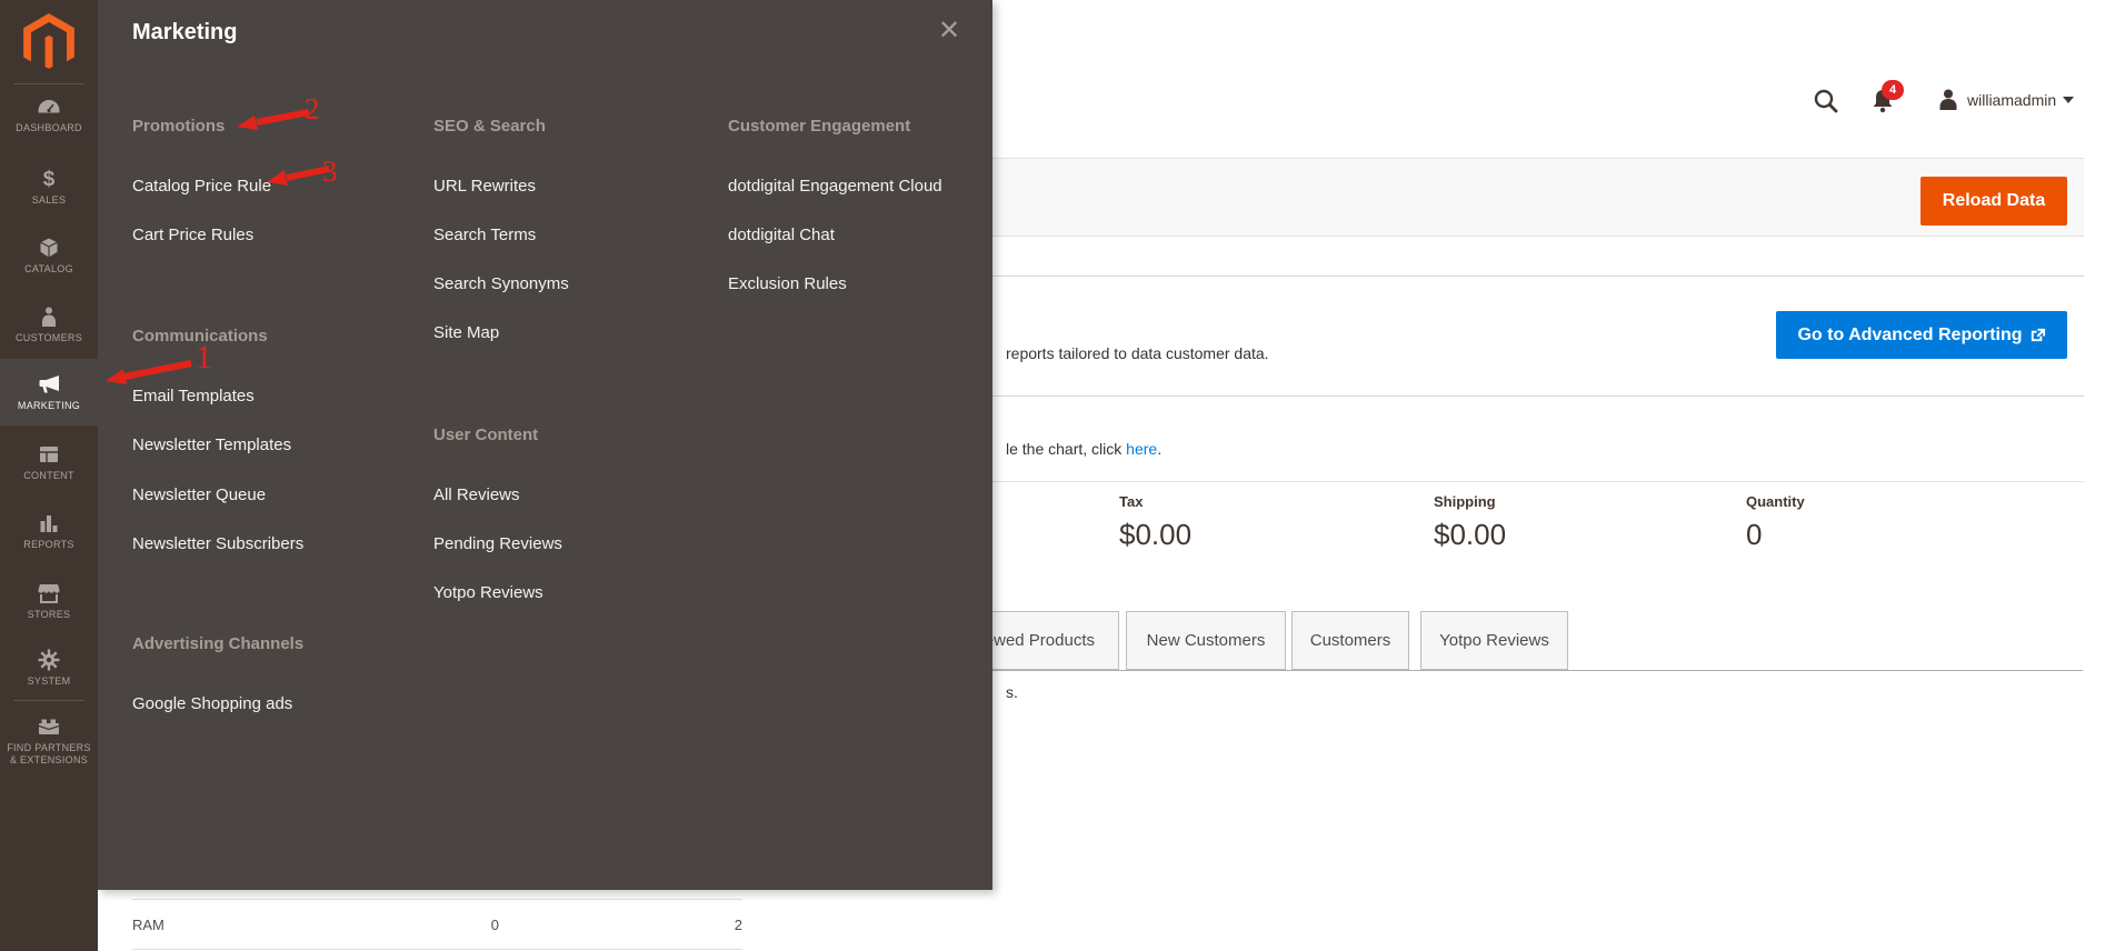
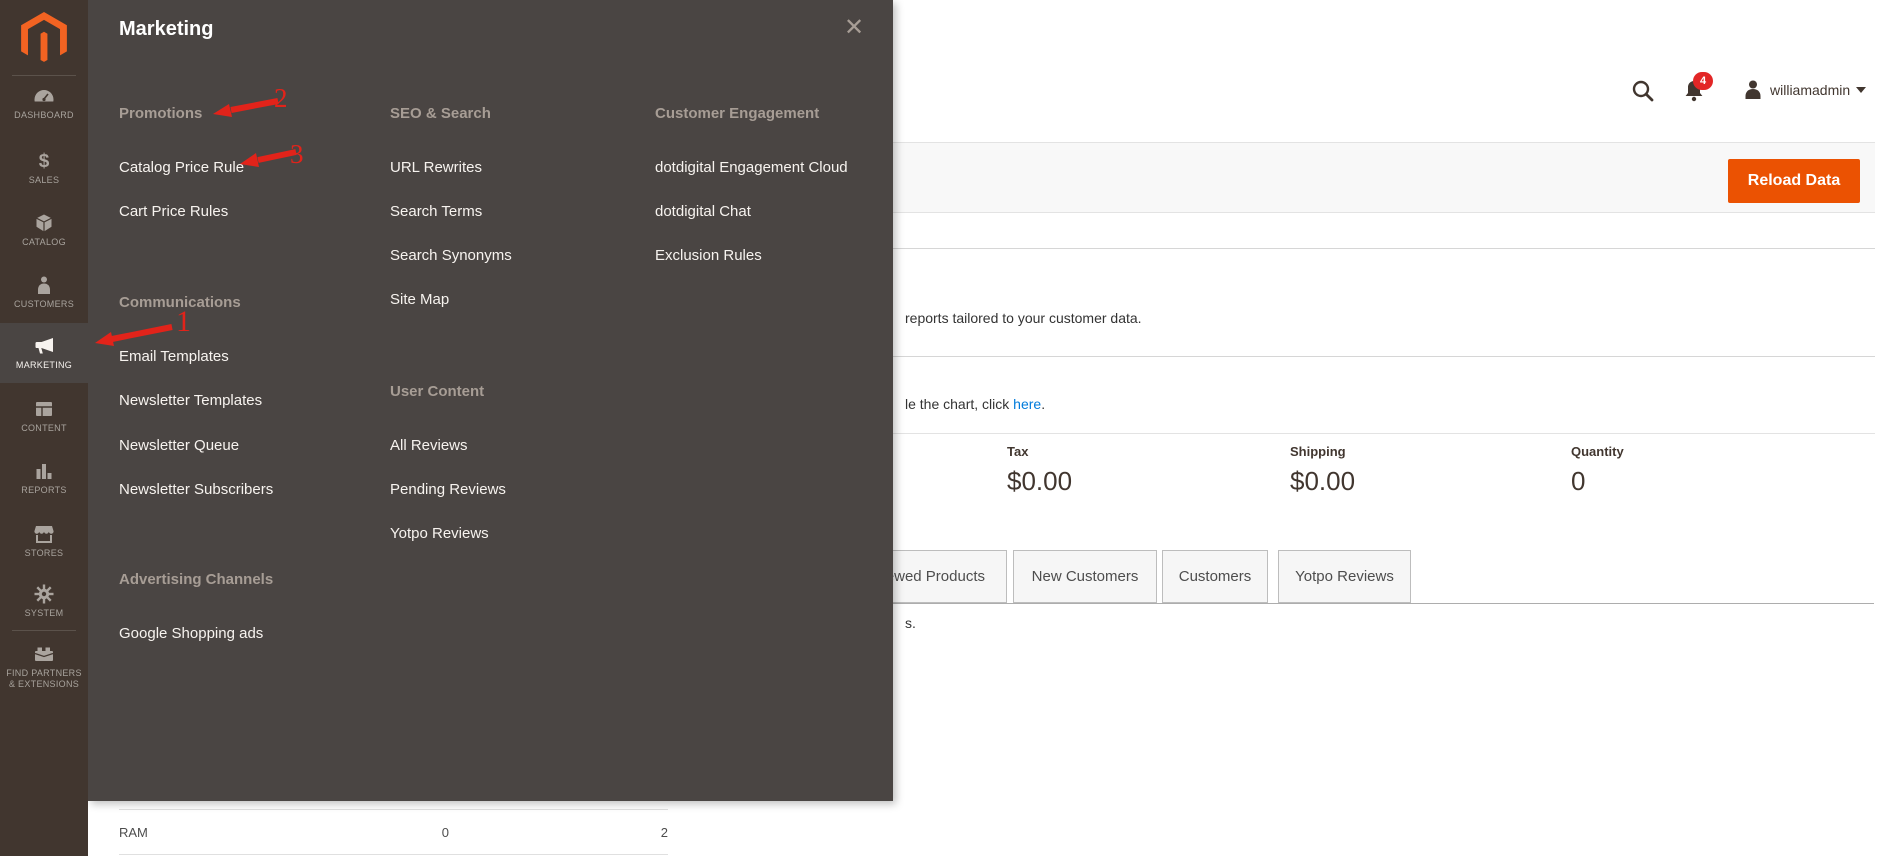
  4
  williamadmin
  Reload Data
- reports tailored to data customer data.
+ reports tailored to your customer data.
- Go to Advanced Reporting
  le the chart, click here.
  Tax
  $0.00
  Shipping
  $0.00
  Quantity
  0
  wed Products
  New Customers
  Customers
  Yotpo Reviews
  s.
  RAM
  0
  2
  DASHBOARD
  $
  SALES
  CATALOG
  CUSTOMERS
  MARKETING
  CONTENT
  REPORTS
  STORES
  SYSTEM
  FIND PARTNERS & EXTENSIONS
  Marketing
  ✕
  Promotions
  Catalog Price Rule
  Cart Price Rules
  Communications
  Email Templates
  Newsletter Templates
  Newsletter Queue
  Newsletter Subscribers
  Advertising Channels
  Google Shopping ads
  SEO & Search
  URL Rewrites
  Search Terms
  Search Synonyms
  Site Map
  User Content
  All Reviews
  Pending Reviews
  Yotpo Reviews
  Customer Engagement
  dotdigital Engagement Cloud
  dotdigital Chat
  Exclusion Rules
  1
  2
  3
